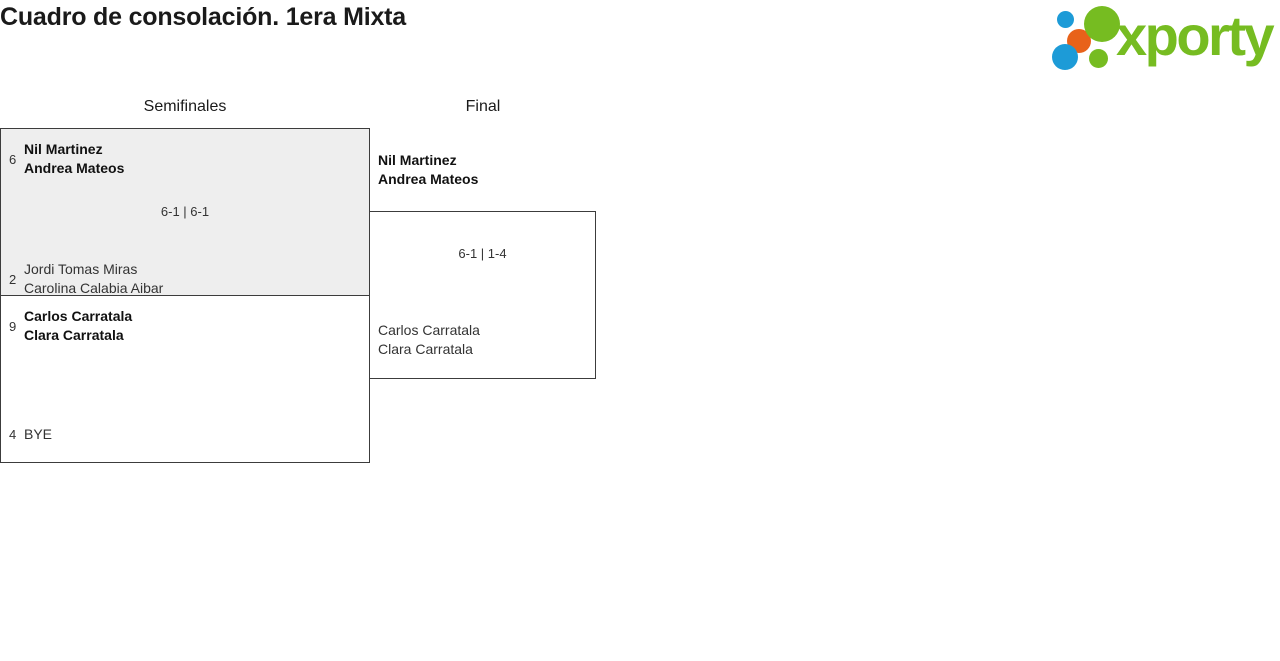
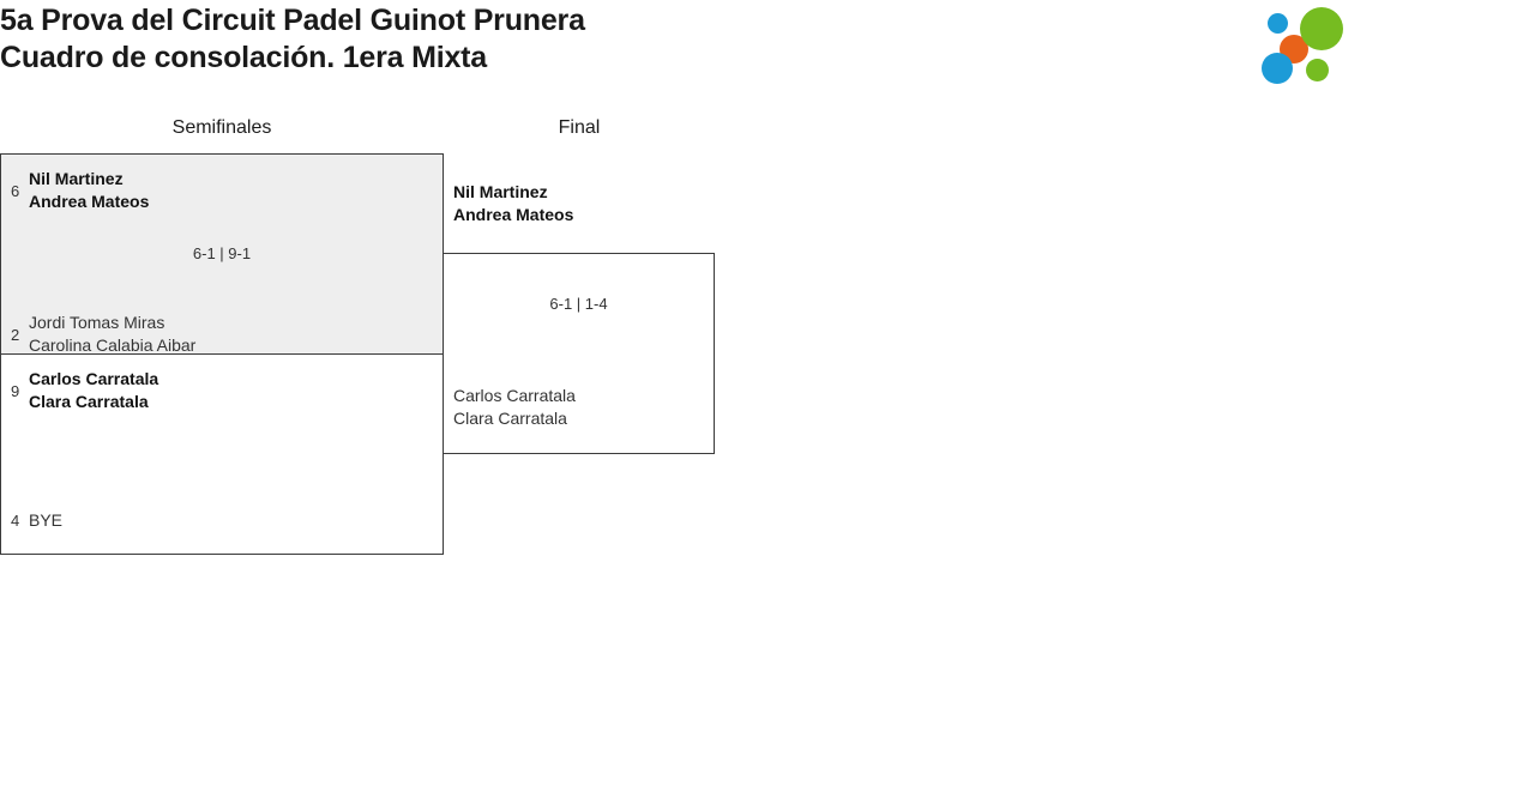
+ 5a Prova del Circuit Padel Guinot Prunera
  Cuadro de consolación. 1era Mixta
- xporty
  Semifinales
  Final
  6
  Nil Martinez
  Andrea Mateos
  2
  Jordi Tomas Miras
  Carolina Calabia Aibar
- 6-1 | 6-1
+ 6-1 | 9-1
  9
  Carlos Carratala
  Clara Carratala
  4
  BYE
  Nil Martinez
  Andrea Mateos
  Carlos Carratala
  Clara Carratala
  6-1 | 1-4
